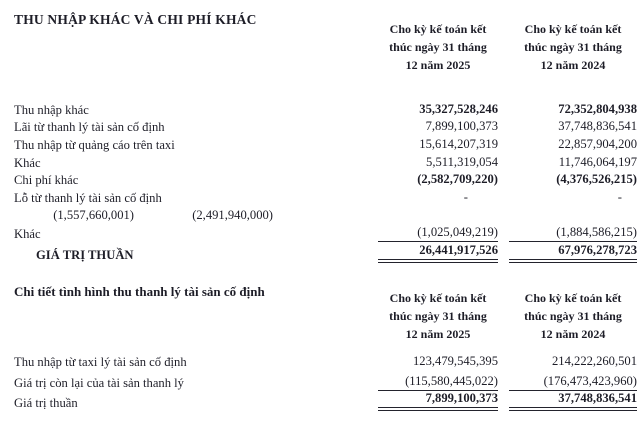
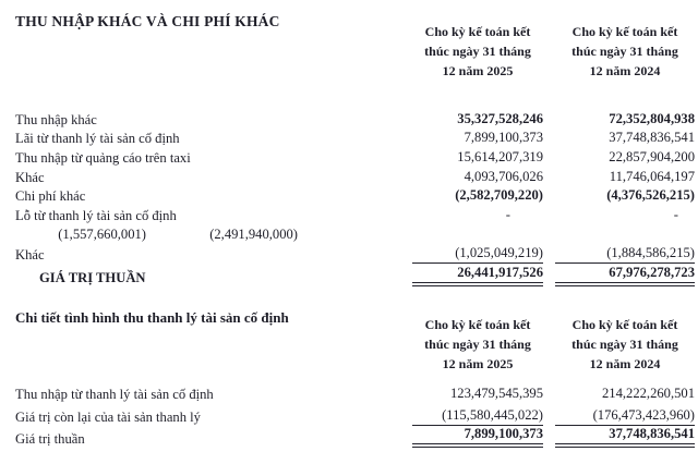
  THU NHẬP KHÁC VÀ CHI PHÍ KHÁC
  Cho kỳ kế toán kết
  thúc ngày 31 tháng
  12 năm 2025
  Cho kỳ kế toán kết
  thúc ngày 31 tháng
  12 năm 2024
  Thu nhập khác
  35,327,528,246
  72,352,804,938
  Lãi từ thanh lý tài sản cố định
  7,899,100,373
  37,748,836,541
  Thu nhập từ quảng cáo trên taxi
  15,614,207,319
  22,857,904,200
  Khác
- 5,511,319,054
+ 4,093,706,026
  11,746,064,197
  Chi phí khác
  (2,582,709,220)
  (4,376,526,215)
  Lỗ từ thanh lý tài sản cố định
  -
  -
  (1,557,660,001)
  (2,491,940,000)
  Khác
  (1,025,049,219)
  (1,884,586,215)
  GIÁ TRỊ THUẦN
  26,441,917,526
  67,976,278,723
  Chi tiết tình hình thu thanh lý tài sản cố định
  Cho kỳ kế toán kết
  thúc ngày 31 tháng
  12 năm 2025
  Cho kỳ kế toán kết
  thúc ngày 31 tháng
  12 năm 2024
- Thu nhập từ taxi lý tài sản cố định
+ Thu nhập từ thanh lý tài sản cố định
  123,479,545,395
  214,222,260,501
  Giá trị còn lại của tài sản thanh lý
  (115,580,445,022)
  (176,473,423,960)
  Giá trị thuần
  7,899,100,373
  37,748,836,541
